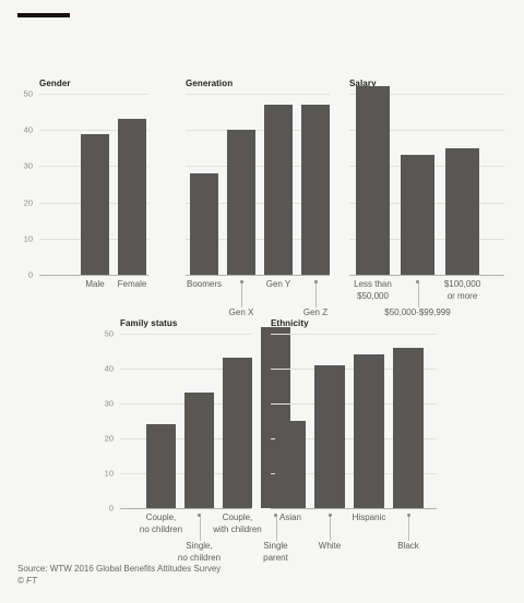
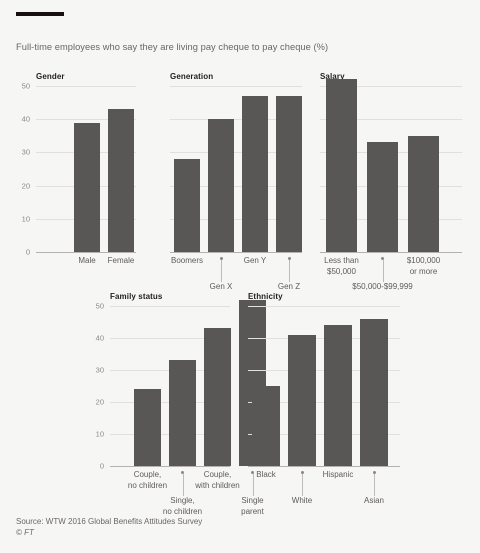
+ Full-time employees who say they are living pay cheque to pay cheque (%)
  Gender
  0
  10
  20
  30
  40
  50
  Male
  Female
  Generation
  Boomers
  Gen X
  Gen Y
  Gen Z
  Salary
  Less than
  $50,000
  $50,000-$99,999
  $100,000
  or more
  Family status
  0
  10
  20
  30
  40
  50
  Couple,
  no children
  Single,
  no children
  Couple,
  with children
  Single
  parent
  Ethnicity
- Asian
+ Black
  White
  Hispanic
- Black
+ Asian
  Source: WTW 2016 Global Benefits Attitudes Survey
  © FT
